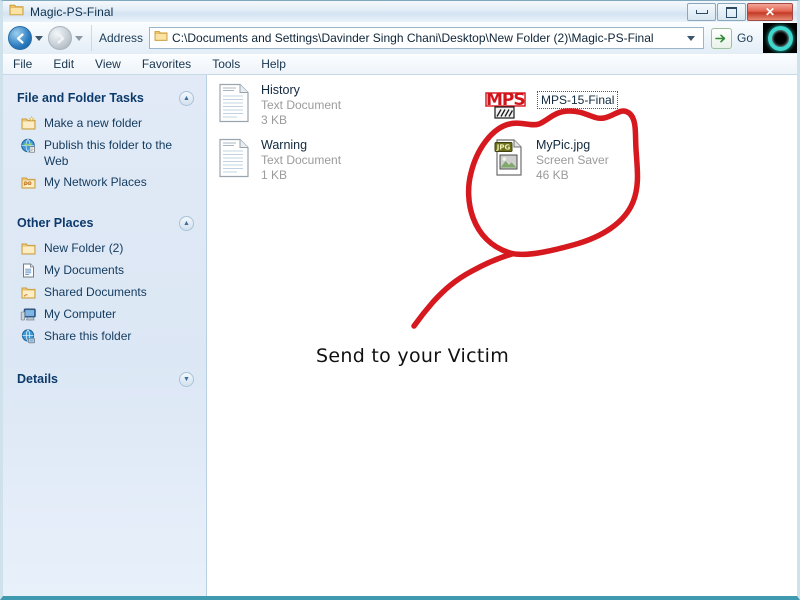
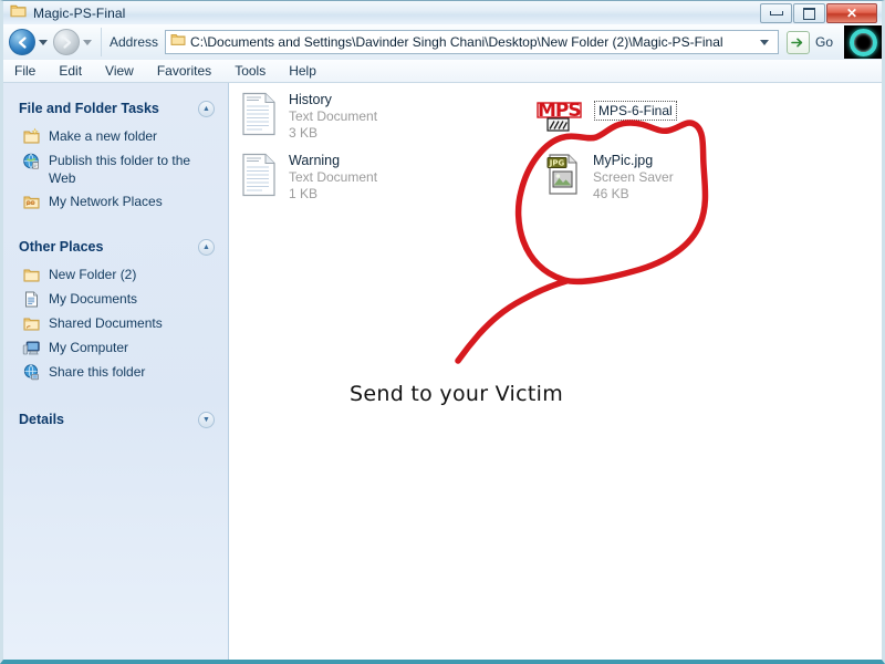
  Magic-PS-Final
  ✕
  Address
  C:\Documents and Settings\Davinder Singh Chani\Desktop\New Folder (2)\Magic-PS-Final
  Go
  File
  Edit
  View
  Favorites
  Tools
  Help
  File and Folder Tasks
  Make a new folder
  Publish this folder to the Web
  My Network Places
  Other Places
  New Folder (2)
  My Documents
  Shared Documents
  My Computer
  Share this folder
  Details
  History
  Text Document
  3 KB
  Warning
  Text Document
  1 KB
  JPG
  MyPic.jpg
  Screen Saver
  46 KB
  MPS
- MPS-15-Final
+ MPS-6-Final
  Send to your Victim
